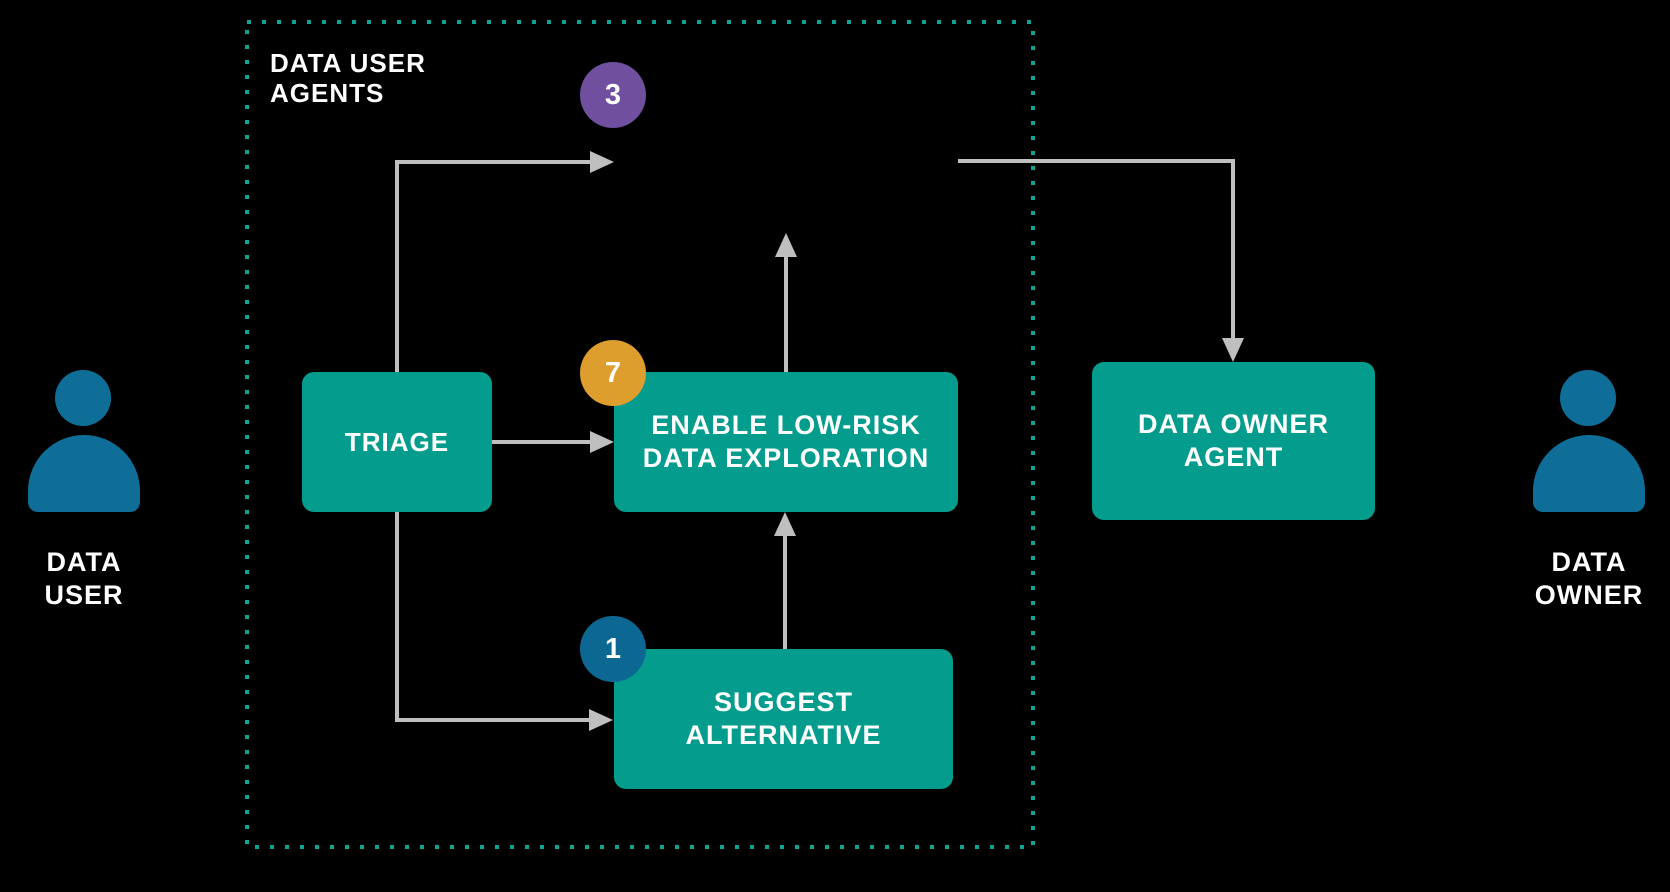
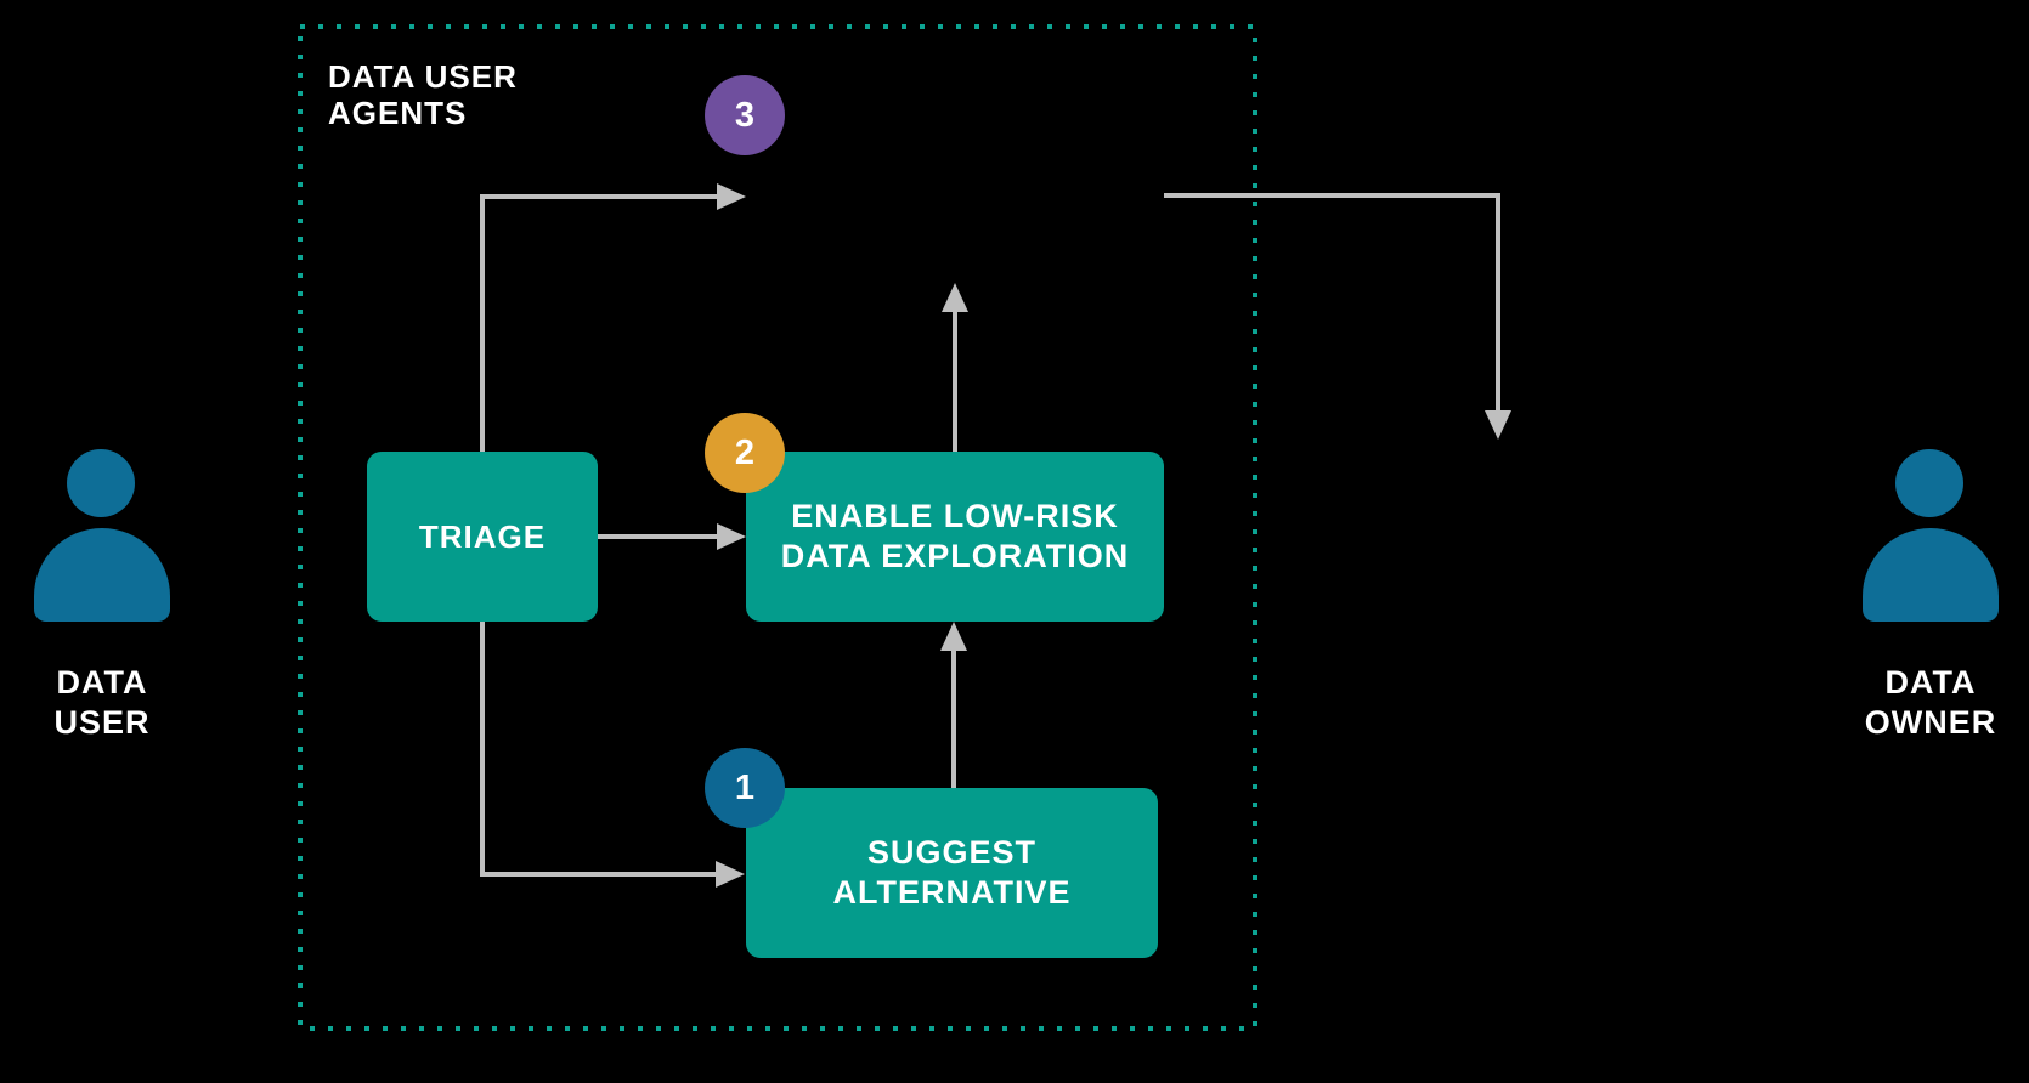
  DATA USER
  AGENTS
  TRIAGE
  ENABLE LOW-RISK
  DATA EXPLORATION
  SUGGEST
  ALTERNATIVE
- DATA OWNER
- AGENT
  3
- 7
+ 2
  1
  DATA
  USER
  DATA
  OWNER
